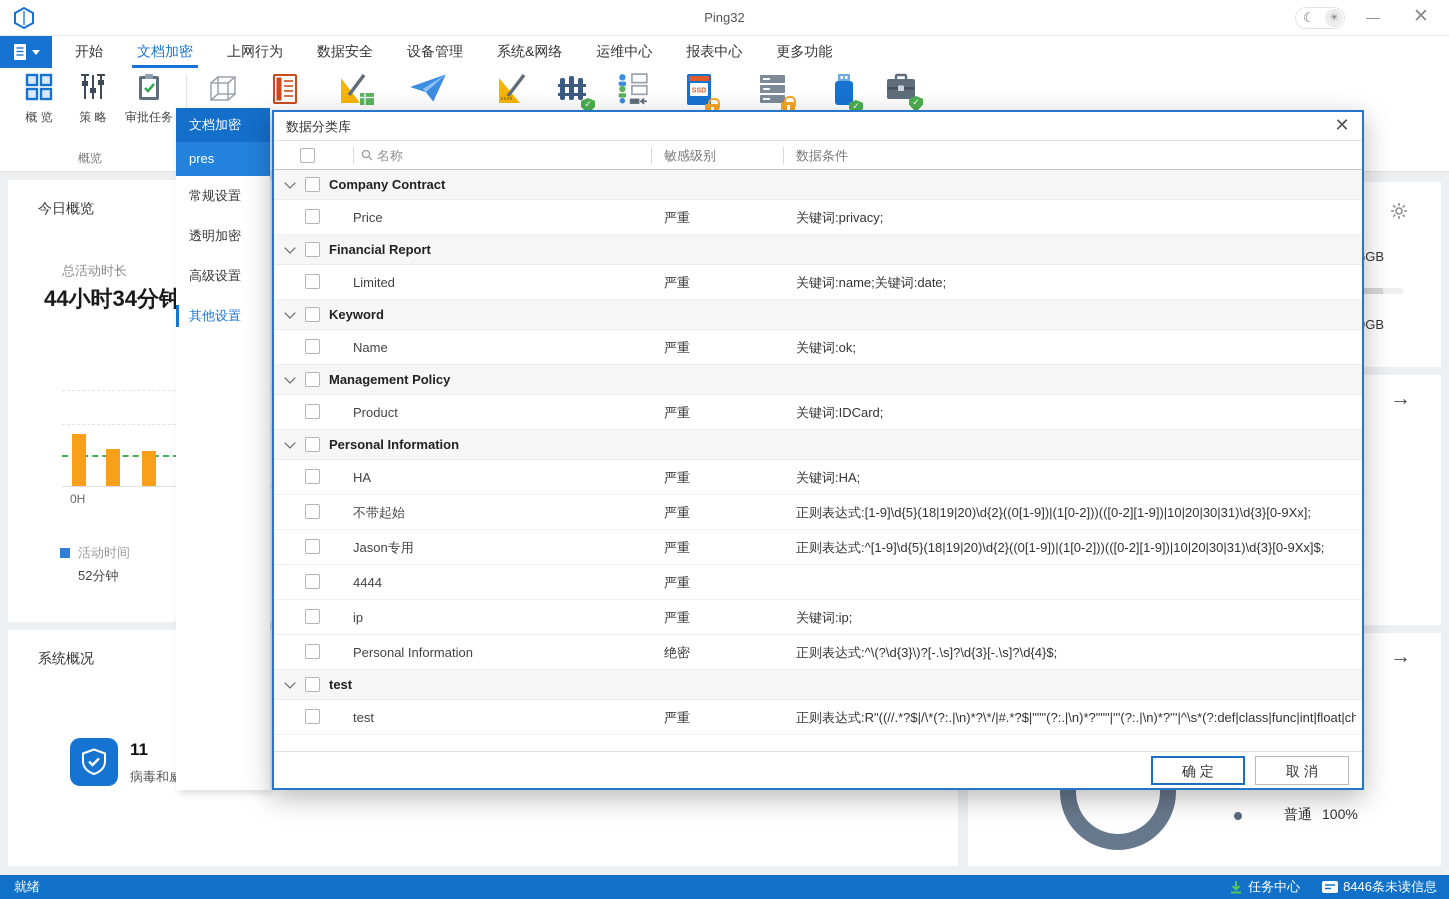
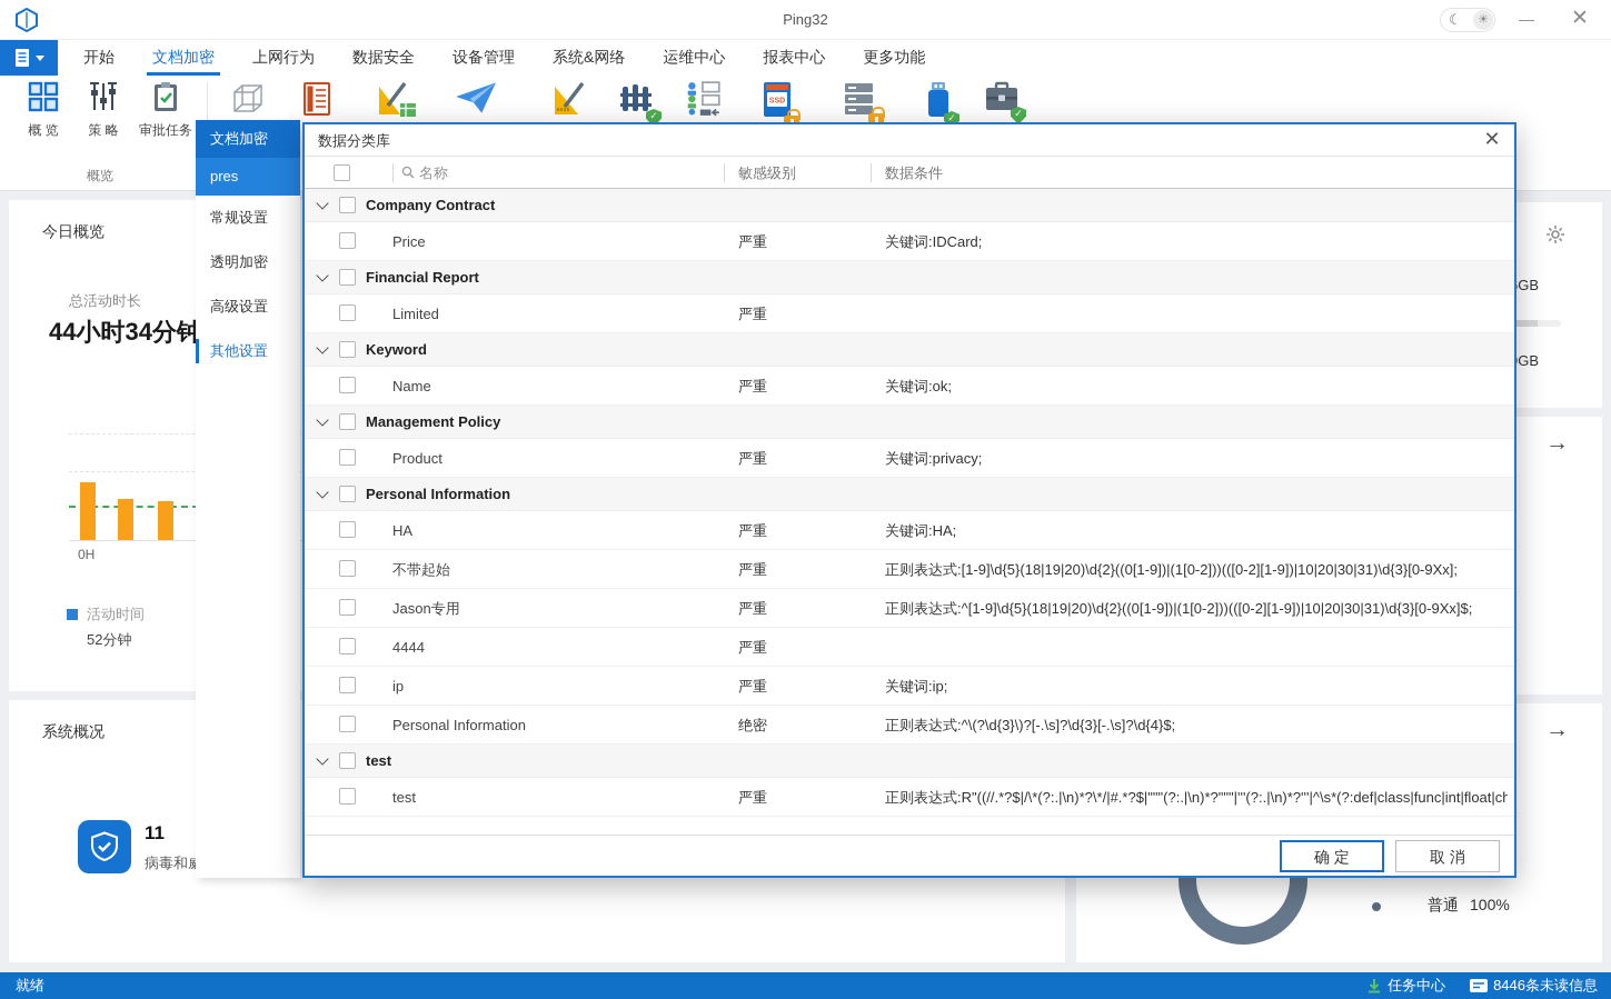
  Ping32
  ☾
  ☀
  —
  ✕
  开始
  文档加密
  上网行为
  数据安全
  设备管理
  系统&网络
  运维中心
  报表中心
  更多功能
  概 览
  策 略
  审批任务
  概览
  今日概览
  总活动时长
  44小时34分钟
  0H
  活动时间
  52分钟
  系统概况
  11
  →
  →
  普通
  100%
  文档加密
  pres
  常规设置
  透明加密
  高级设置
  其他设置
  数据分类库
  ✕
  名称
  敏感级别
  数据条件
  Company Contract
  Price
  严重
- 关键词:privacy;
+ 关键词:IDCard;
  Financial Report
  Limited
  严重
- 关键词:name;关键词:date;
  Keyword
  Name
  严重
  关键词:ok;
  Management Policy
  Product
  严重
- 关键词:IDCard;
+ 关键词:privacy;
  Personal Information
  HA
  严重
  关键词:HA;
  不带起始
  严重
  正则表达式:[1-9]\d{5}(18|19|20)\d{2}((0[1-9])|(1[0-2]))(([0-2][1-9])|10|20|30|31)\d{3}[0-9Xx];
  Jason专用
  严重
  正则表达式:^[1-9]\d{5}(18|19|20)\d{2}((0[1-9])|(1[0-2]))(([0-2][1-9])|10|20|30|31)\d{3}[0-9Xx]$;
  4444
  严重
  ip
  严重
  关键词:ip;
  Personal Information
  绝密
  正则表达式:^\(?\d{3}\)?[-.\s]?\d{3}[-.\s]?\d{4}$;
  test
  test
  严重
  正则表达式:R"((//.*?$|/\*(?:.|\n)*?\*/|#.*?$|"""(?:.|\n)*?"""|'''(?:.|\n)*?'''|^\s*(?:def|class|func|int|float|ch
  确 定
  取 消
  就绪
  任务中心
  8446条未读信息
